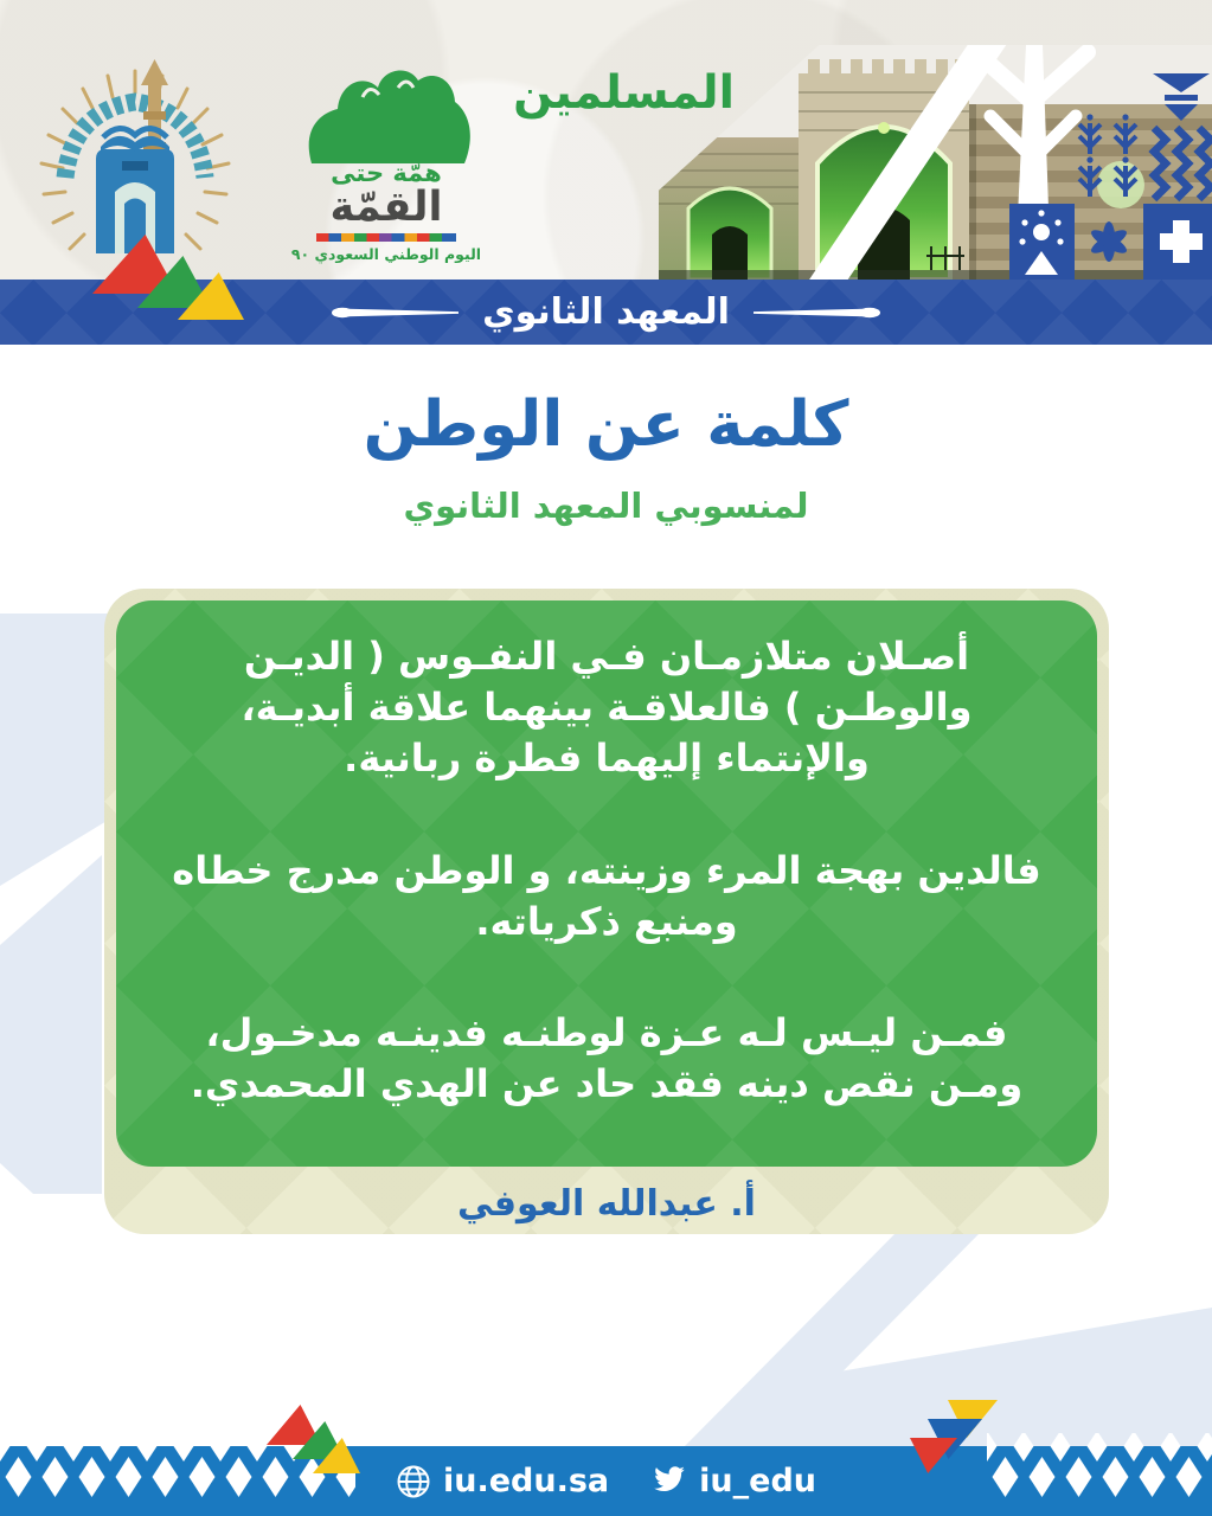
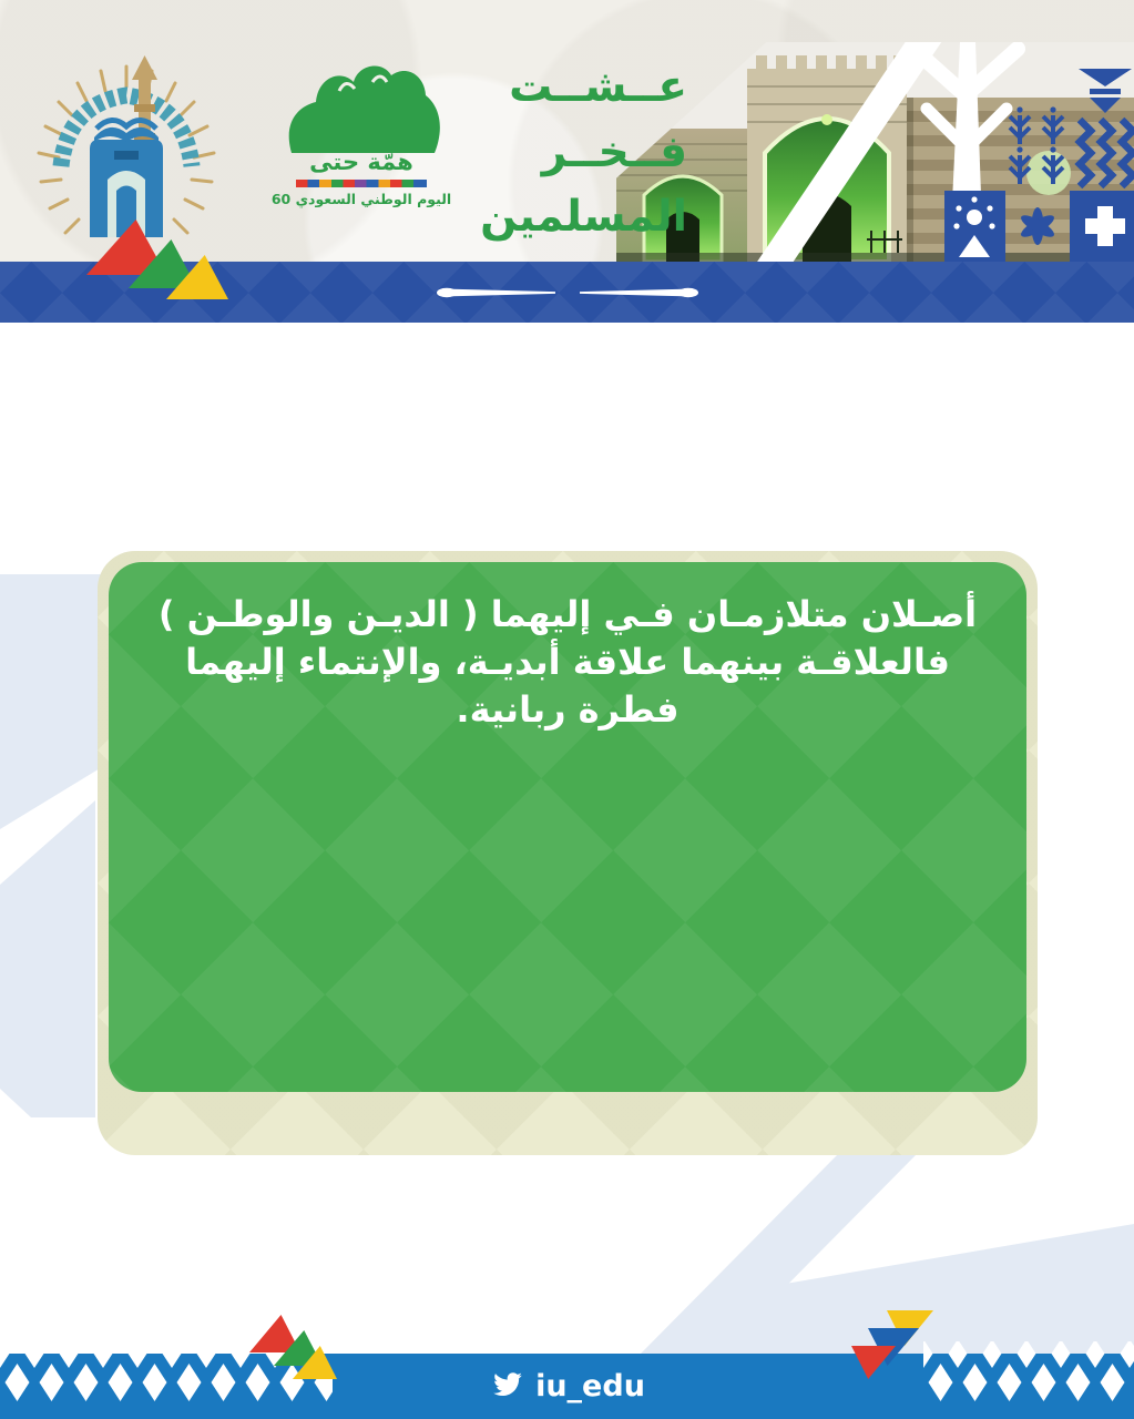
  همّة حتى
- القمّة
- اليوم الوطني السعودي ٩٠
+ اليوم الوطني السعودي 60
+ عــشــت
+ فــخــر
  المسلمين
- المعهد الثانوي
- كلمة عن الوطن
- لمنسوبي المعهد الثانوي
- أصـلان متلازمـان فـي النفـوس ( الديـن والوطـن ) فالعلاقـة بينهما علاقة أبديـة، والإنتماء إليهما فطرة ربانية.
+ أصـلان متلازمـان فـي إليهما ( الديـن والوطـن ) فالعلاقـة بينهما علاقة أبديـة، والإنتماء إليهما فطرة ربانية.
- فالدين بهجة المرء وزينته، و الوطن مدرج خطاه ومنبع ذكرياته.
- فمـن ليـس لـه عـزة لوطنـه فدينـه مدخـول، ومـن نقص دينه فقد حاد عن الهدي المحمدي.
- أ. عبدالله العوفي
- iu.edu.sa
  iu_edu
